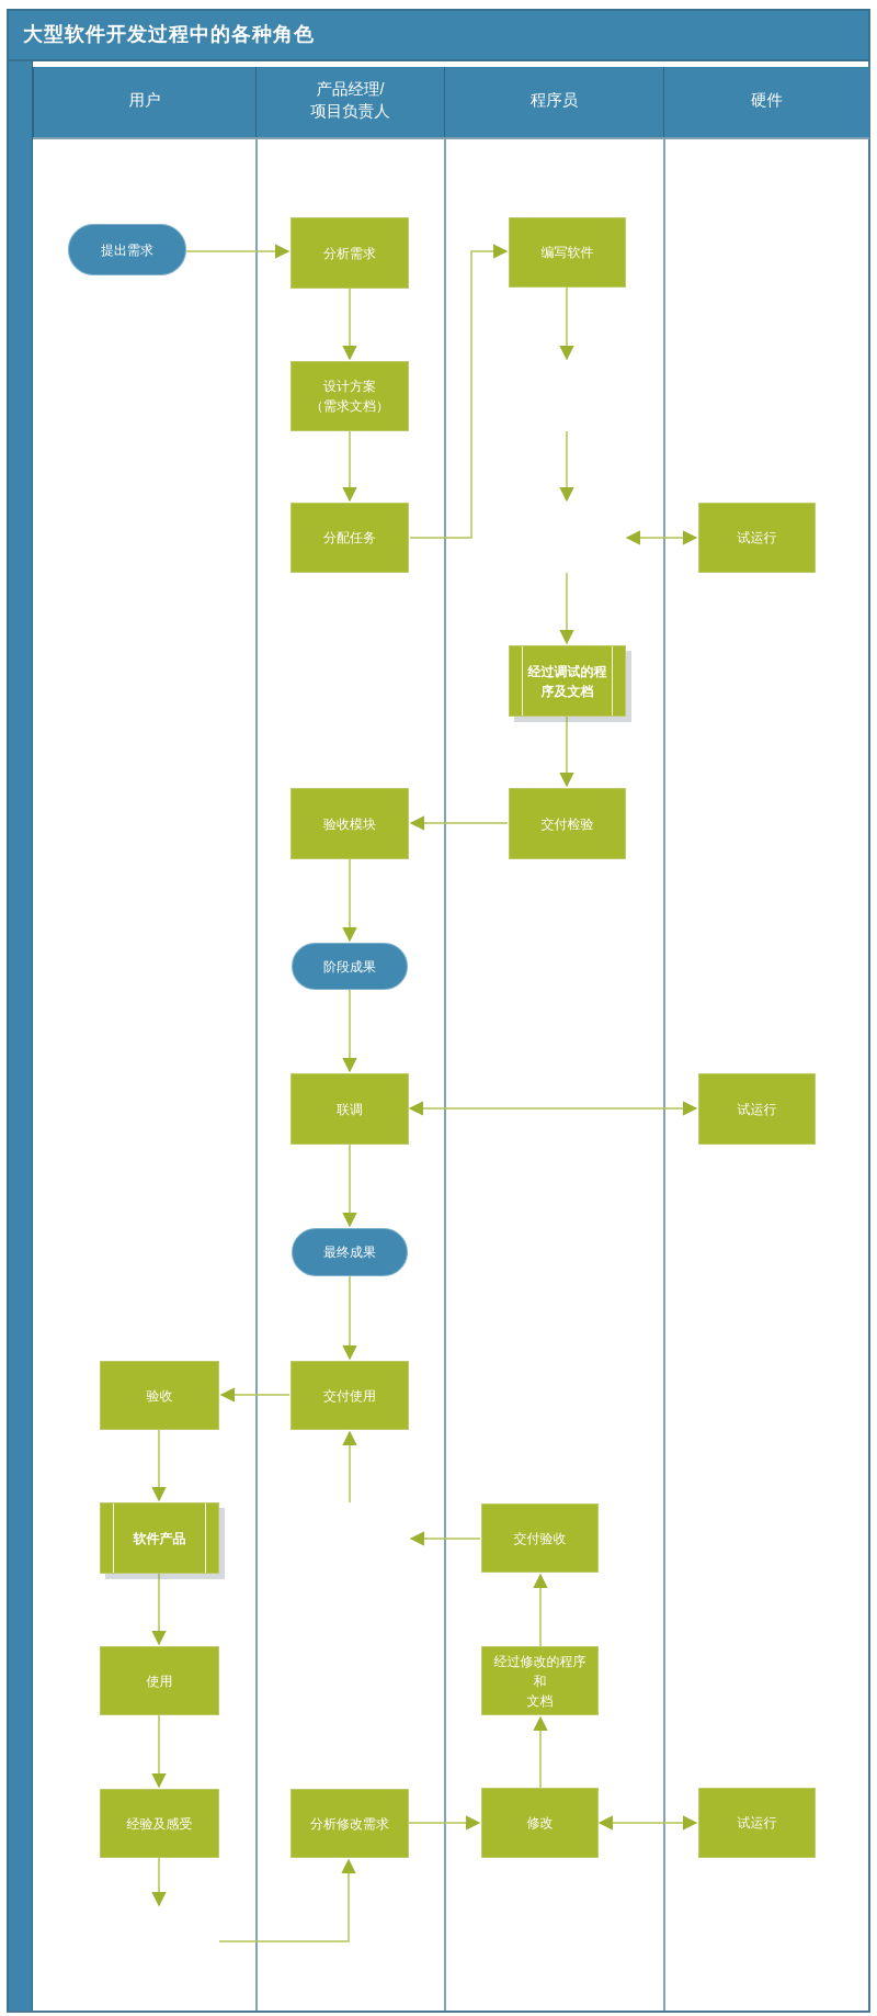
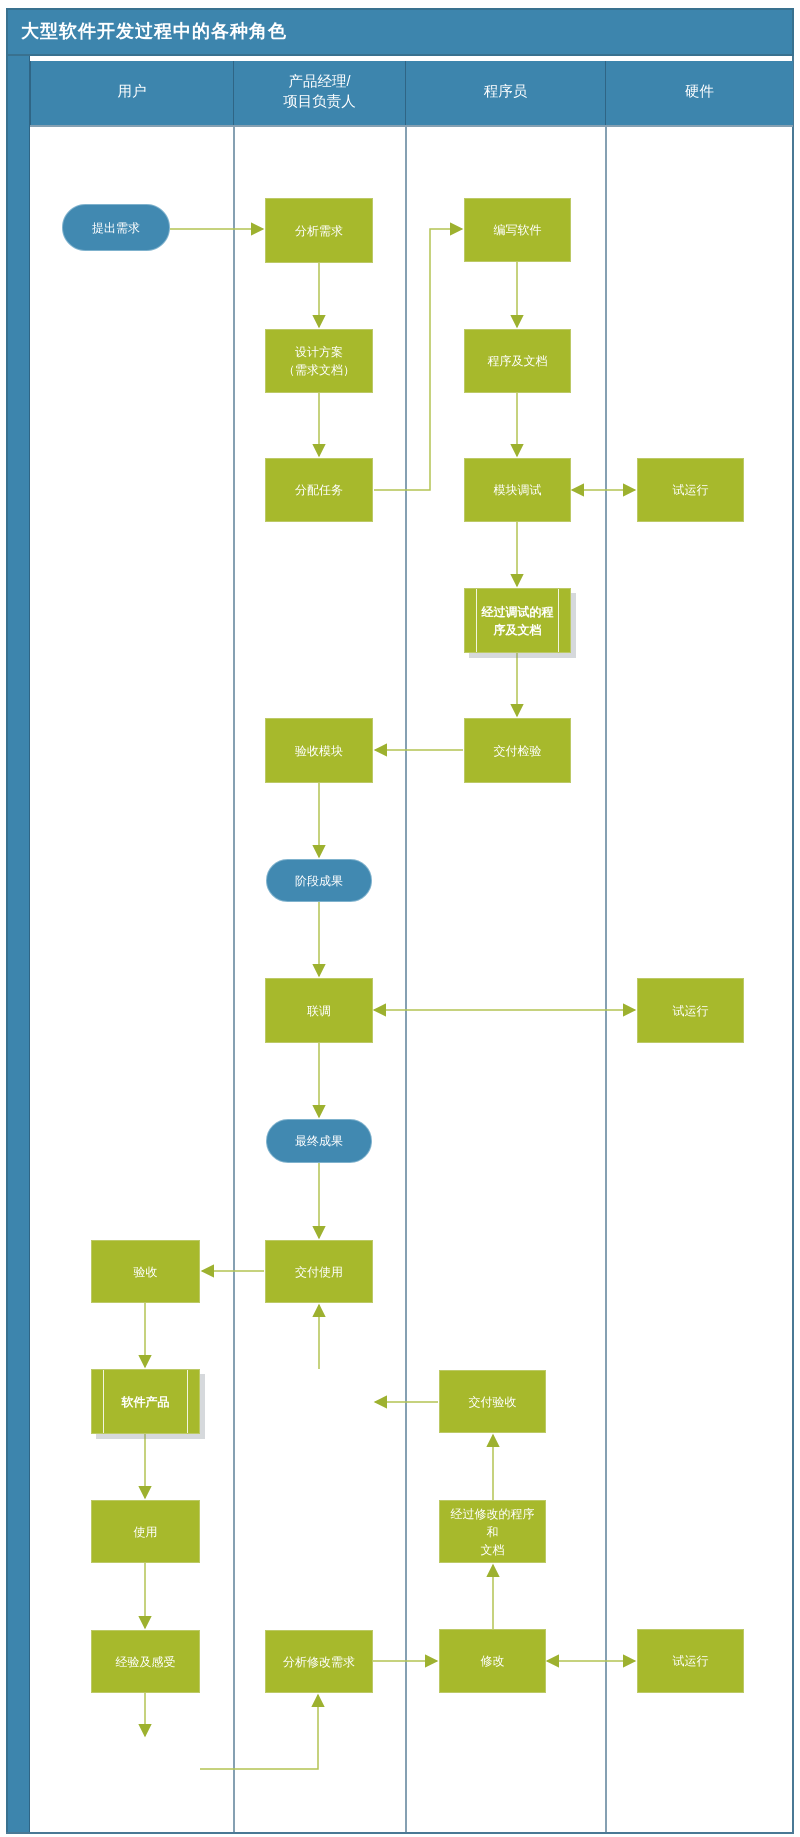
  大型软件开发过程中的各种角色
  用户
  产品经理/
  项目负责人
  程序员
  硬件
  提出需求
  验收
  软件产品
  使用
  经验及感受
  分析需求
  设计方案
  （需求文档）
  分配任务
  验收模块
  阶段成果
  联调
  最终成果
  交付使用
  分析修改需求
  编写软件
+ 程序及文档
+ 模块调试
  经过调试的程序及文档
  交付检验
  交付验收
  经过修改的程序和
  文档
  修改
  试运行
  试运行
  试运行
